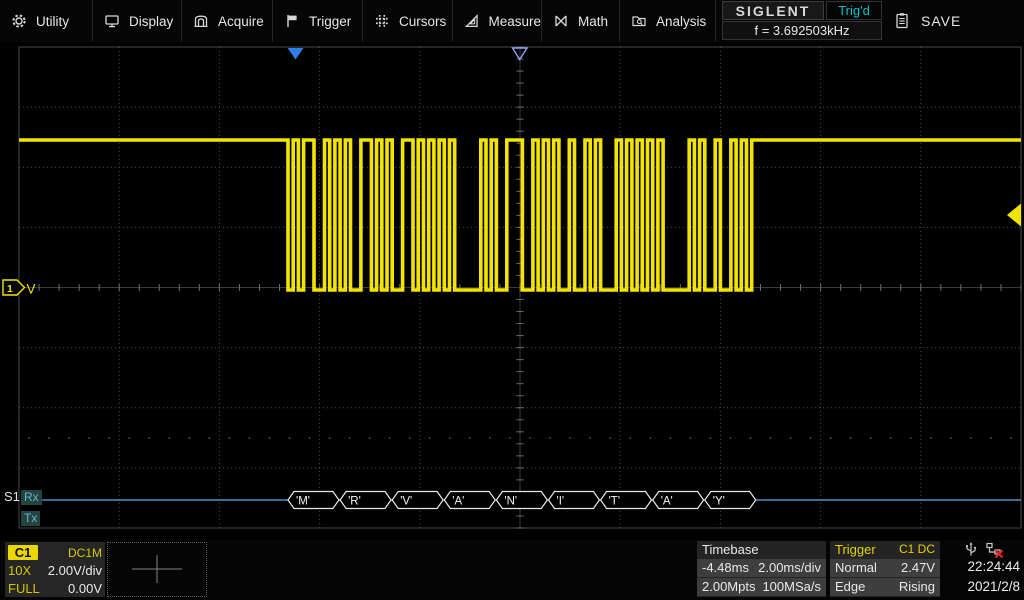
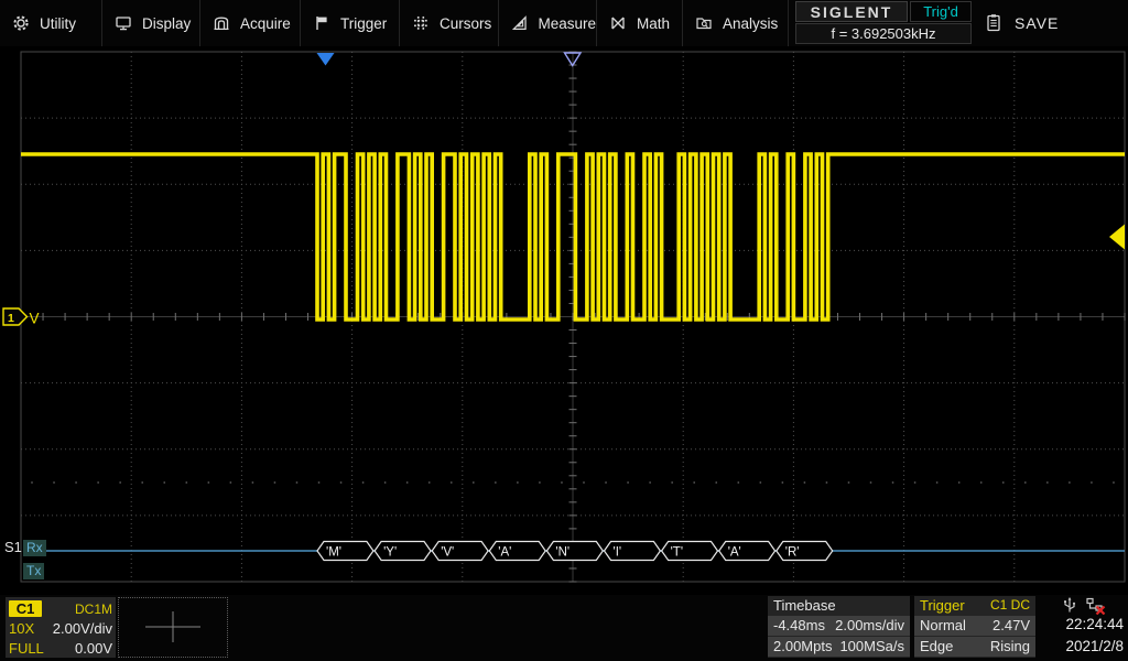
  'M'
- 'R'
+ 'Y'
  'V'
  'A'
  'N'
  'I'
  'T'
  'A'
- 'Y'
+ 'R'
  1
  V
  S1
  Rx
  Tx
  Utility
  Display
  Acquire
  Trigger
  Cursors
  Measure
  Math
  Analysis
  SIGLENT
  Trig'd
  f = 3.692503kHz
  SAVE
  C1
  DC1M
  10X
  2.00V/div
  FULL
  0.00V
  Timebase
  -4.48ms
  2.00ms/div
  2.00Mpts
  100MSa/s
  Trigger
  C1 DC
  Normal
  2.47V
  Edge
  Rising
  22:24:44
  2021/2/8
